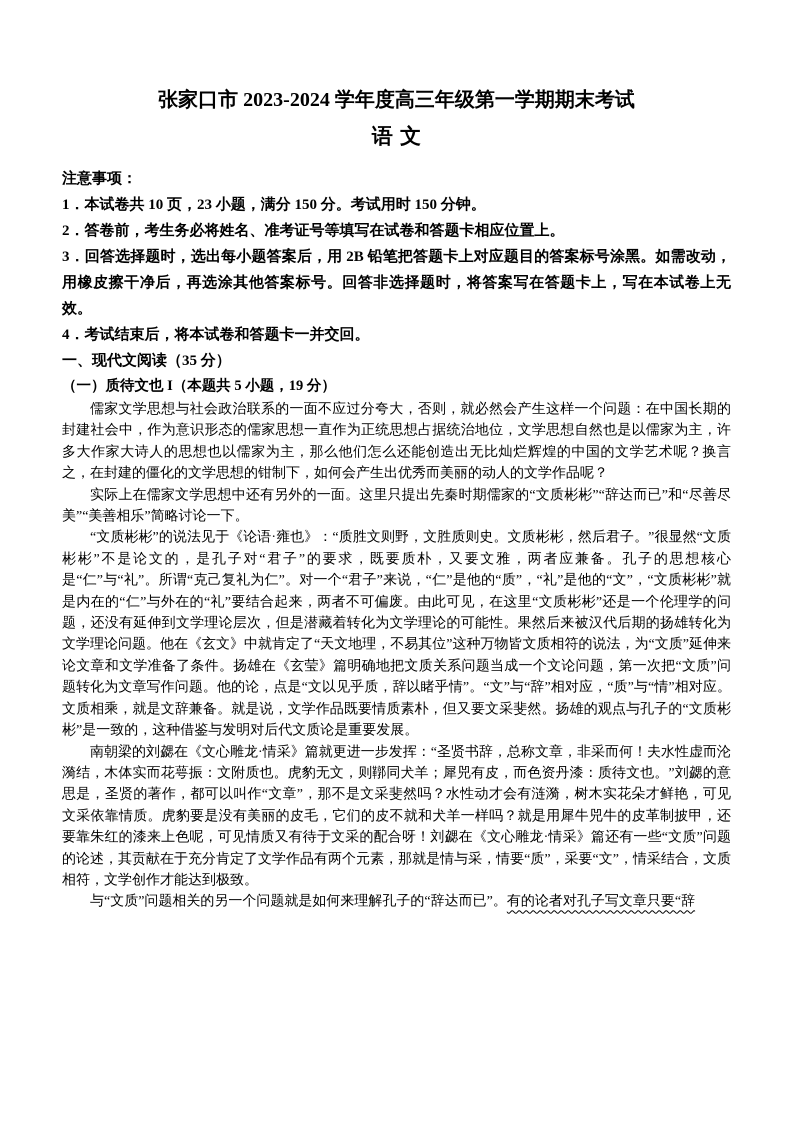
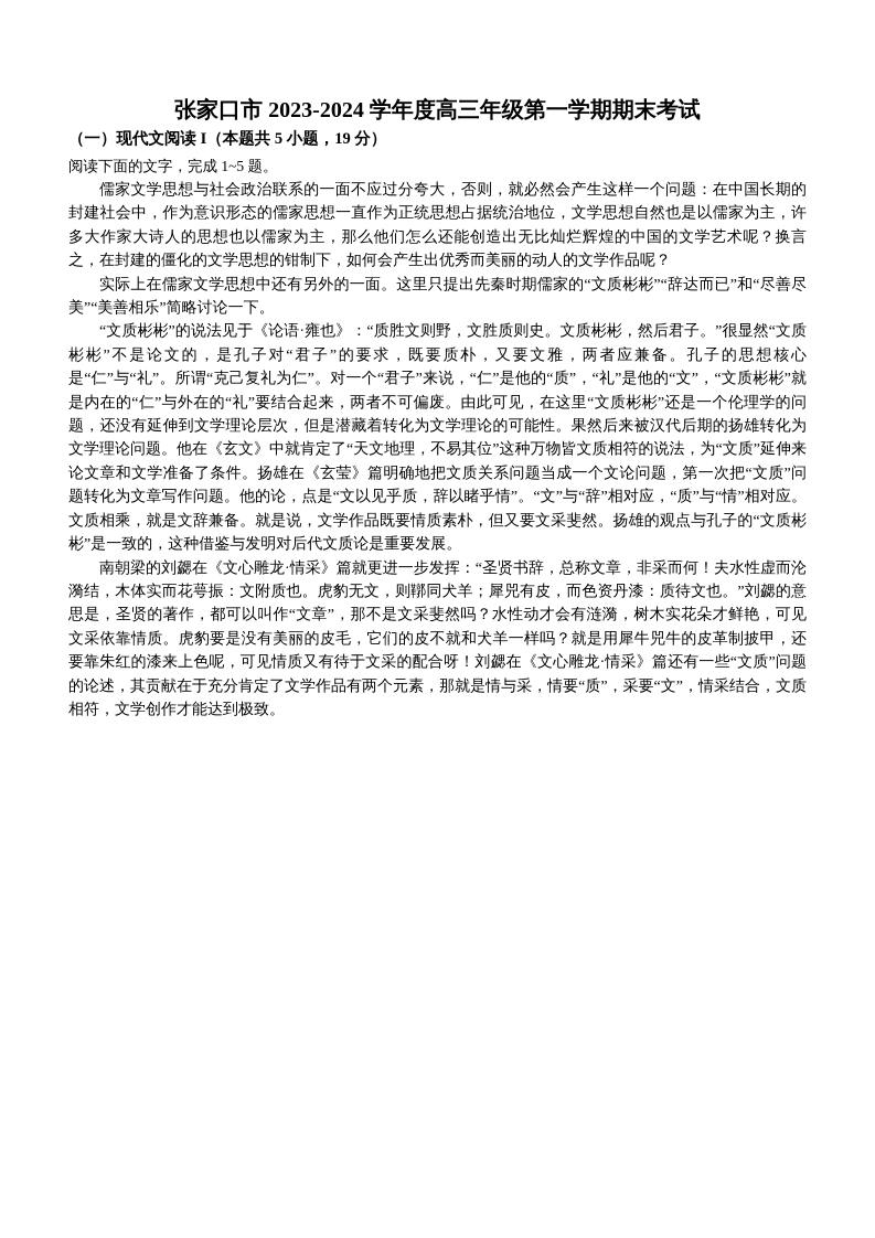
  张家口市 2023-2024 学年度高三年级第一学期期末考试
- 语文
- 注意事项：
- 1．本试卷共 10 页，23 小题，满分 150 分。考试用时 150 分钟。
- 2．答卷前，考生务必将姓名、准考证号等填写在试卷和答题卡相应位置上。
- 3．回答选择题时，选出每小题答案后，用 2B 铅笔把答题卡上对应题目的答案标号涂黑。如需改动，用橡皮擦干净后，再选涂其他答案标号。回答非选择题时，将答案写在答题卡上，写在本试卷上无效。
- 4．考试结束后，将本试卷和答题卡一并交回。
- 一、现代文阅读（35 分）
- （一）质待文也 I（本题共 5 小题，19 分）
+ （一）现代文阅读 I（本题共 5 小题，19 分）
+ 阅读下面的文字，完成 1~5 题。
  儒家文学思想与社会政治联系的一面不应过分夸大，否则，就必然会产生这样一个问题：在中国长期的封建社会中，作为意识形态的儒家思想一直作为正统思想占据统治地位，文学思想自然也是以儒家为主，许多大作家大诗人的思想也以儒家为主，那么他们怎么还能创造出无比灿烂辉煌的中国的文学艺术呢？换言之，在封建的僵化的文学思想的钳制下，如何会产生出优秀而美丽的动人的文学作品呢？
  实际上在儒家文学思想中还有另外的一面。这里只提出先秦时期儒家的“文质彬彬”“辞达而已”和“尽善尽美”“美善相乐”简略讨论一下。
  “文质彬彬”的说法见于《论语·雍也》：“质胜文则野，文胜质则史。文质彬彬，然后君子。”很显然“文质彬彬”不是论文的，是孔子对“君子”的要求，既要质朴，又要文雅，两者应兼备。孔子的思想核心是“仁”与“礼”。所谓“克己复礼为仁”。对一个“君子”来说，“仁”是他的“质”，“礼”是他的“文”，“文质彬彬”就是内在的“仁”与外在的“礼”要结合起来，两者不可偏废。由此可见，在这里“文质彬彬”还是一个伦理学的问题，还没有延伸到文学理论层次，但是潜藏着转化为文学理论的可能性。果然后来被汉代后期的扬雄转化为文学理论问题。他在《玄文》中就肯定了“天文地理，不易其位”这种万物皆文质相符的说法，为“文质”延伸来论文章和文学准备了条件。扬雄在《玄莹》篇明确地把文质关系问题当成一个文论问题，第一次把“文质”问题转化为文章写作问题。他的论，点是“文以见乎质，辞以睹乎情”。“文”与“辞”相对应，“质”与“情”相对应。文质相乘，就是文辞兼备。就是说，文学作品既要情质素朴，但又要文采斐然。扬雄的观点与孔子的“文质彬彬”是一致的，这种借鉴与发明对后代文质论是重要发展。
  南朝梁的刘勰在《文心雕龙·情采》篇就更进一步发挥：“圣贤书辞，总称文章，非采而何！夫水性虚而沦漪结，木体实而花萼振：文附质也。虎豹无文，则鞹同犬羊；犀兕有皮，而色资丹漆：质待文也。”刘勰的意思是，圣贤的著作，都可以叫作“文章”，那不是文采斐然吗？水性动才会有涟漪，树木实花朵才鲜艳，可见文采依靠情质。虎豹要是没有美丽的皮毛，它们的皮不就和犬羊一样吗？就是用犀牛兕牛的皮革制披甲，还要靠朱红的漆来上色呢，可见情质又有待于文采的配合呀！刘勰在《文心雕龙·情采》篇还有一些“文质”问题的论述，其贡献在于充分肯定了文学作品有两个元素，那就是情与采，情要“质”，采要“文”，情采结合，文质相符，文学创作才能达到极致。
- 与“文质”问题相关的另一个问题就是如何来理解孔子的“辞达而已”。有的论者对孔子写文章只要“辞
